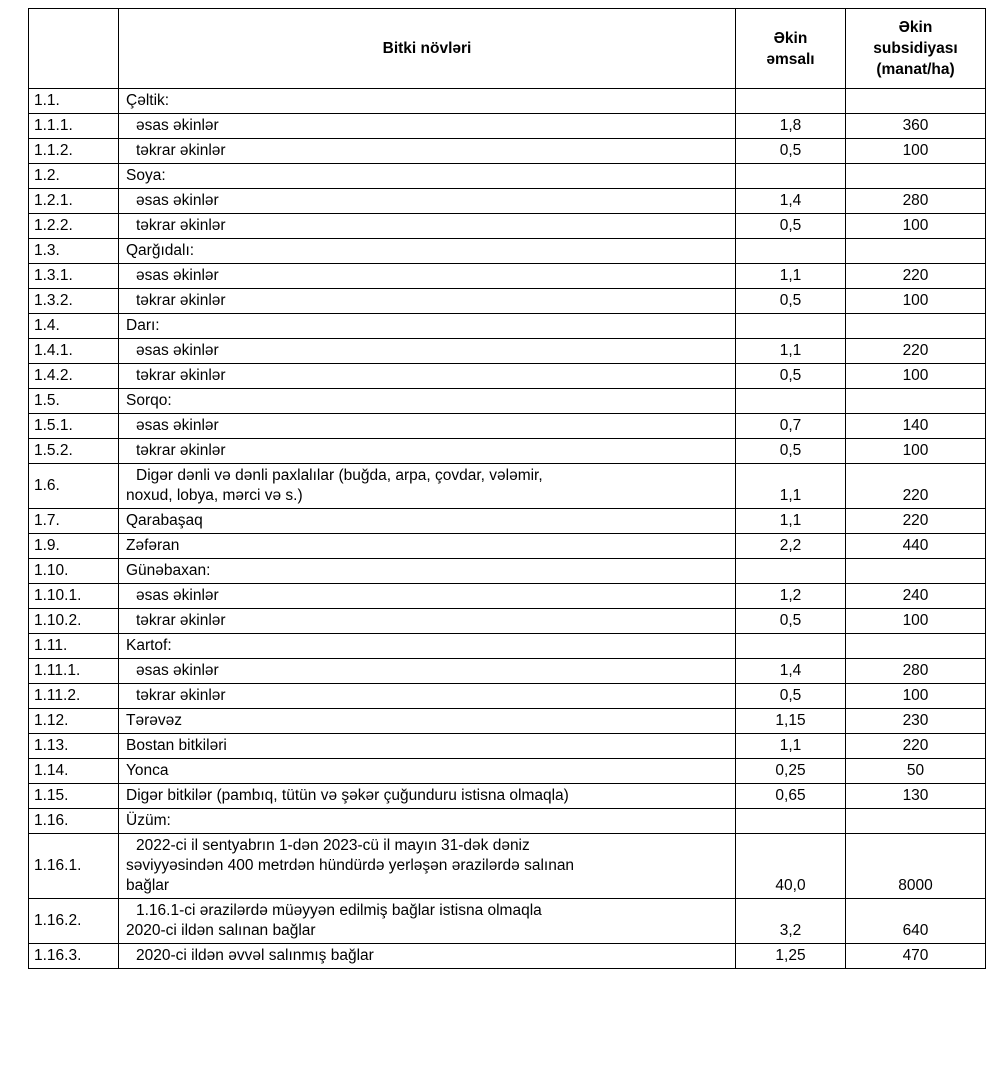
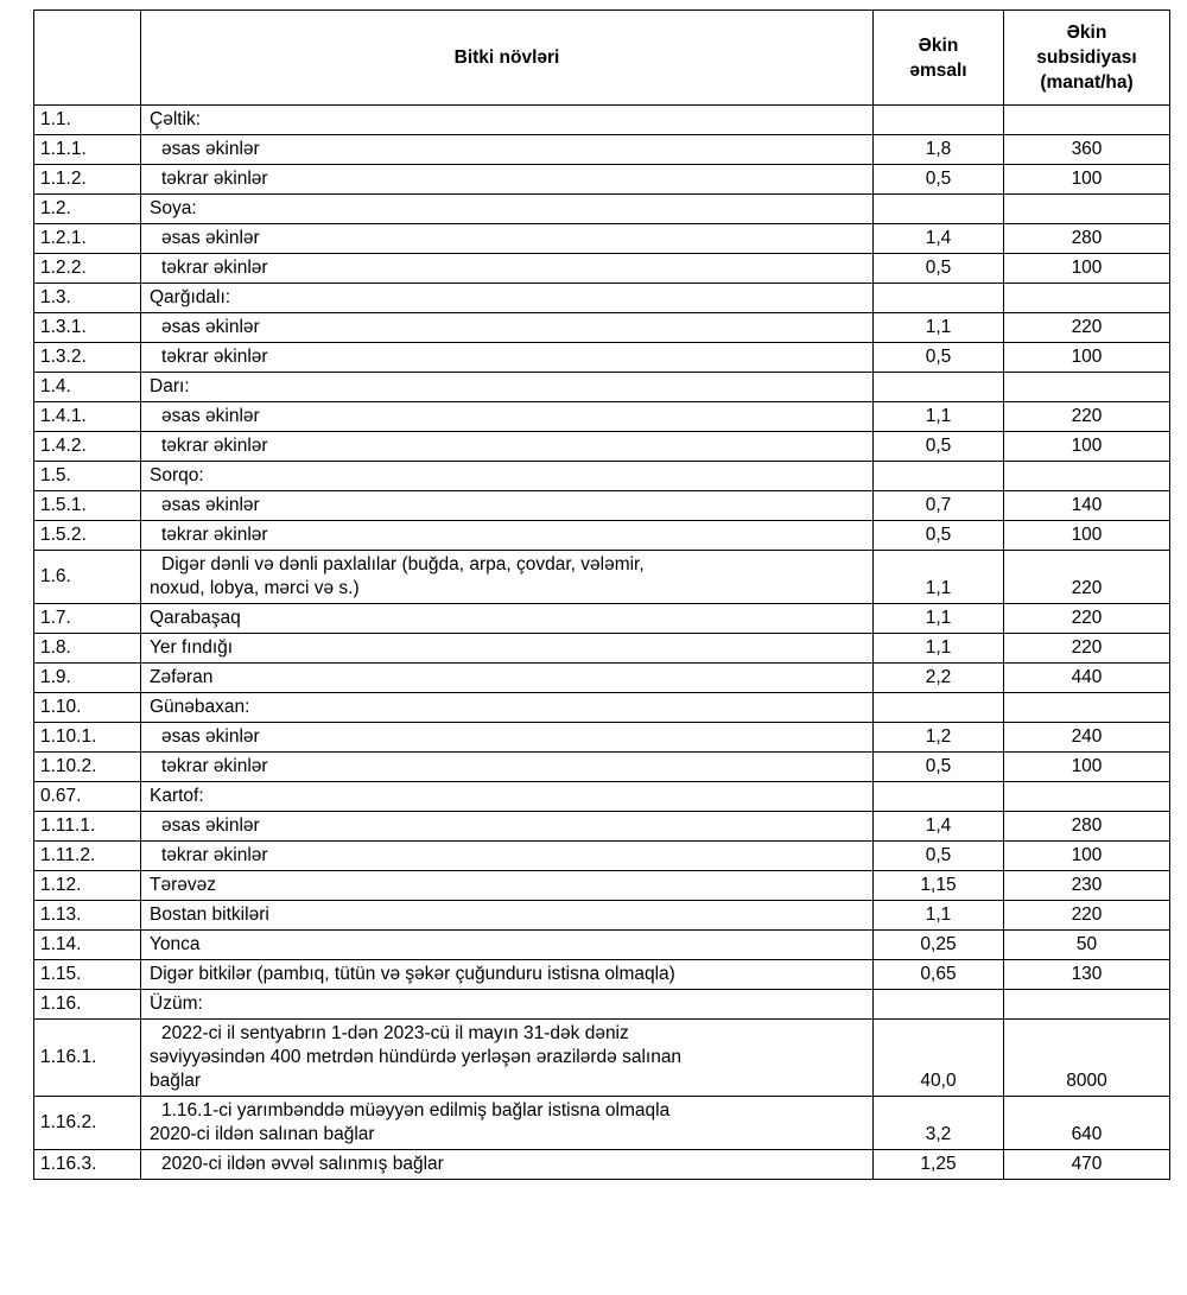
  	Bitki növləri	Əkin əmsalı	Əkin subsidiyası (manat/ha)
  1.1.	Çəltik:
  1.1.1.	əsas əkinlər	1,8	360
  1.1.2.	təkrar əkinlər	0,5	100
  1.2.	Soya:
  1.2.1.	əsas əkinlər	1,4	280
  1.2.2.	təkrar əkinlər	0,5	100
  1.3.	Qarğıdalı:
  1.3.1.	əsas əkinlər	1,1	220
  1.3.2.	təkrar əkinlər	0,5	100
  1.4.	Darı:
  1.4.1.	əsas əkinlər	1,1	220
  1.4.2.	təkrar əkinlər	0,5	100
  1.5.	Sorqo:
  1.5.1.	əsas əkinlər	0,7	140
  1.5.2.	təkrar əkinlər	0,5	100
  1.6.	Digər dənli və dənli paxlalılar (buğda, arpa, çovdar, vələmir, noxud, lobya, mərci və s.)	1,1	220
  1.7.	Qarabaşaq	1,1	220
+ 1.8.	Yer fındığı	1,1	220
  1.9.	Zəfəran	2,2	440
  1.10.	Günəbaxan:
  1.10.1.	əsas əkinlər	1,2	240
  1.10.2.	təkrar əkinlər	0,5	100
- 1.11.	Kartof:
+ 0.67.	Kartof:
  1.11.1.	əsas əkinlər	1,4	280
  1.11.2.	təkrar əkinlər	0,5	100
  1.12.	Tərəvəz	1,15	230
  1.13.	Bostan bitkiləri	1,1	220
  1.14.	Yonca	0,25	50
  1.15.	Digər bitkilər (pambıq, tütün və şəkər çuğunduru istisna olmaqla)	0,65	130
  1.16.	Üzüm:
  1.16.1.	2022-ci il sentyabrın 1-dən 2023-cü il mayın 31-dək dəniz səviyyəsindən 400 metrdən hündürdə yerləşən ərazilərdə salınan bağlar	40,0	8000
- 1.16.2.	1.16.1-ci ərazilərdə müəyyən edilmiş bağlar istisna olmaqla 2020-ci ildən salınan bağlar	3,2	640
+ 1.16.2.	1.16.1-ci yarımbənddə müəyyən edilmiş bağlar istisna olmaqla 2020-ci ildən salınan bağlar	3,2	640
  1.16.3.	2020-ci ildən əvvəl salınmış bağlar	1,25	470
